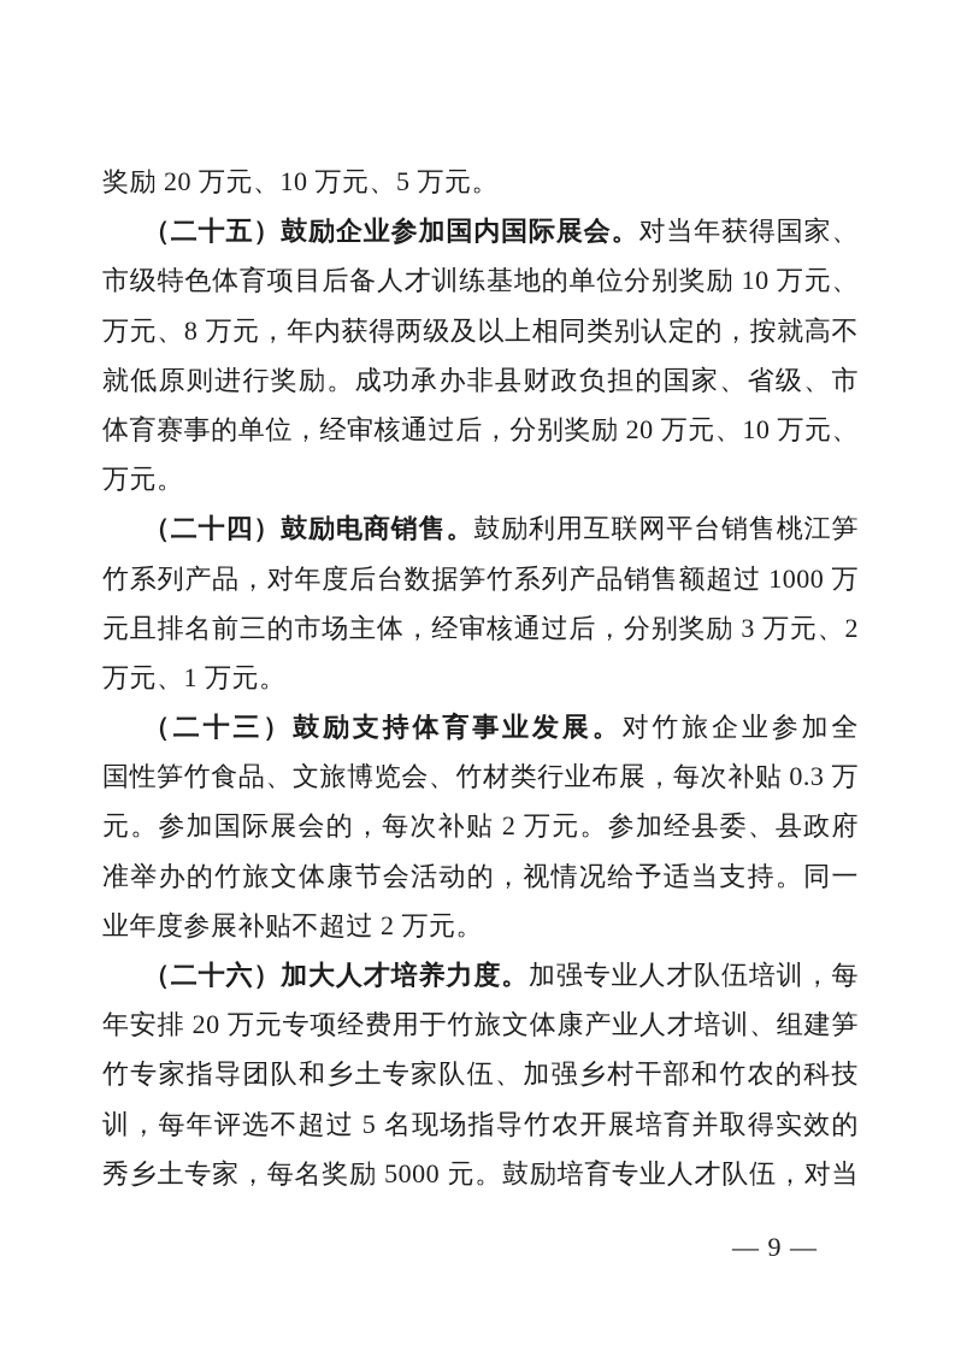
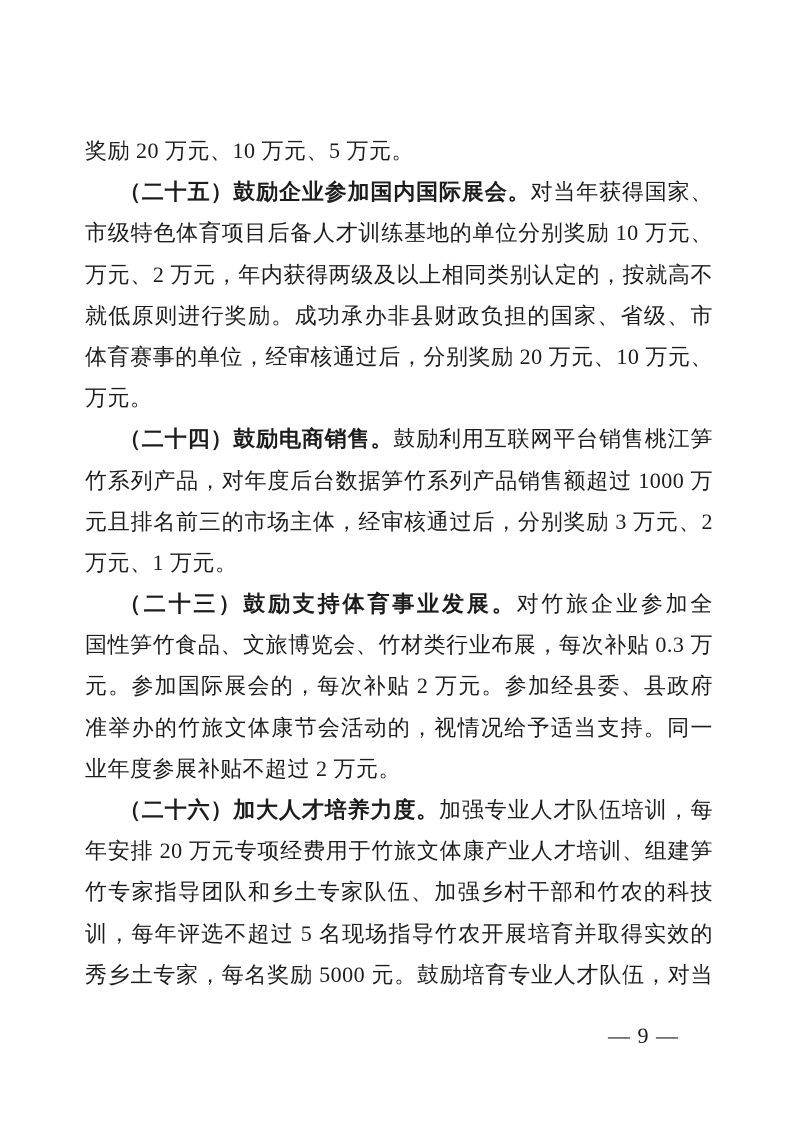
  奖励 20 万元、10 万元、5 万元。
  （二十五）鼓励企业参加国内国际展会。对当年获得国家、
  市级特色体育项目后备人才训练基地的单位分别奖励 10 万元、
- 万元、8 万元，年内获得两级及以上相同类别认定的，按就高不
+ 万元、2 万元，年内获得两级及以上相同类别认定的，按就高不
  就低原则进行奖励。成功承办非县财政负担的国家、省级、市
  体育赛事的单位，经审核通过后，分别奖励 20 万元、10 万元、
  万元。
  （二十四）鼓励电商销售。鼓励利用互联网平台销售桃江笋
  竹系列产品，对年度后台数据笋竹系列产品销售额超过 1000 万
  元且排名前三的市场主体，经审核通过后，分别奖励 3 万元、2
  万元、1 万元。
  （二十三）鼓励支持体育事业发展。对竹旅企业参加全
  国性笋竹食品、文旅博览会、竹材类行业布展，每次补贴 0.3 万
  元。参加国际展会的，每次补贴 2 万元。参加经县委、县政府
  准举办的竹旅文体康节会活动的，视情况给予适当支持。同一
  业年度参展补贴不超过 2 万元。
  （二十六）加大人才培养力度。加强专业人才队伍培训，每
  年安排 20 万元专项经费用于竹旅文体康产业人才培训、组建笋
  竹专家指导团队和乡土专家队伍、加强乡村干部和竹农的科技
  训，每年评选不超过 5 名现场指导竹农开展培育并取得实效的
  秀乡土专家，每名奖励 5000 元。鼓励培育专业人才队伍，对当
  — 9 —
